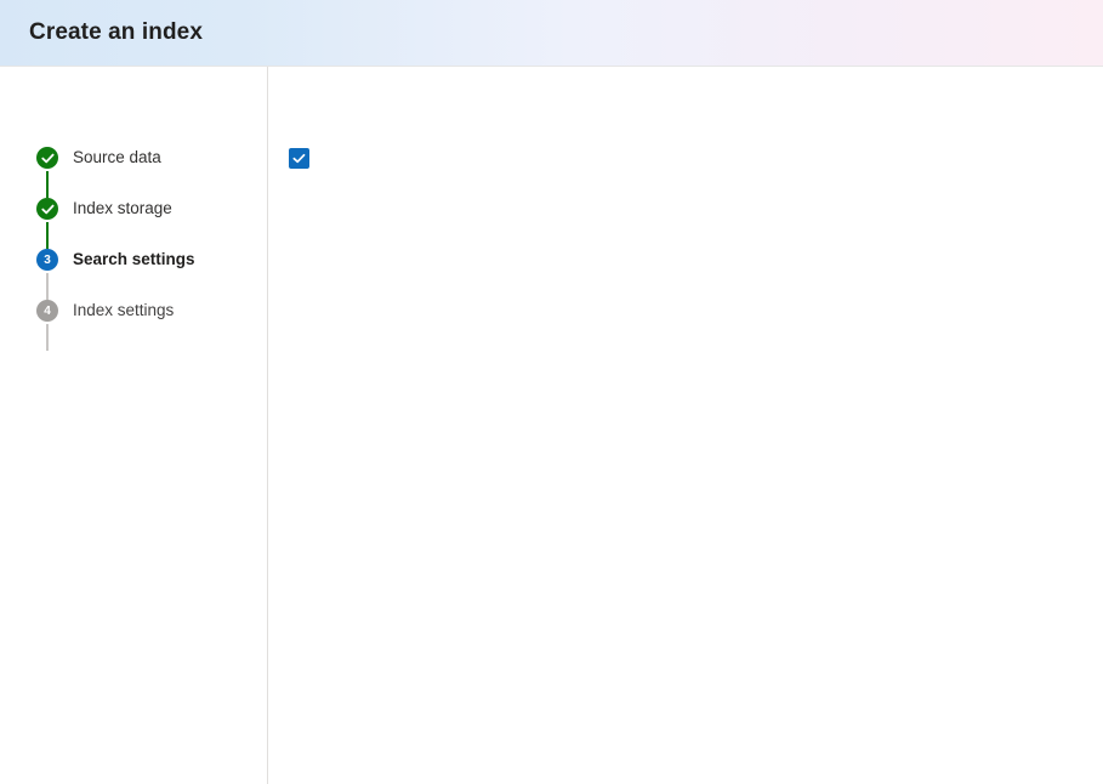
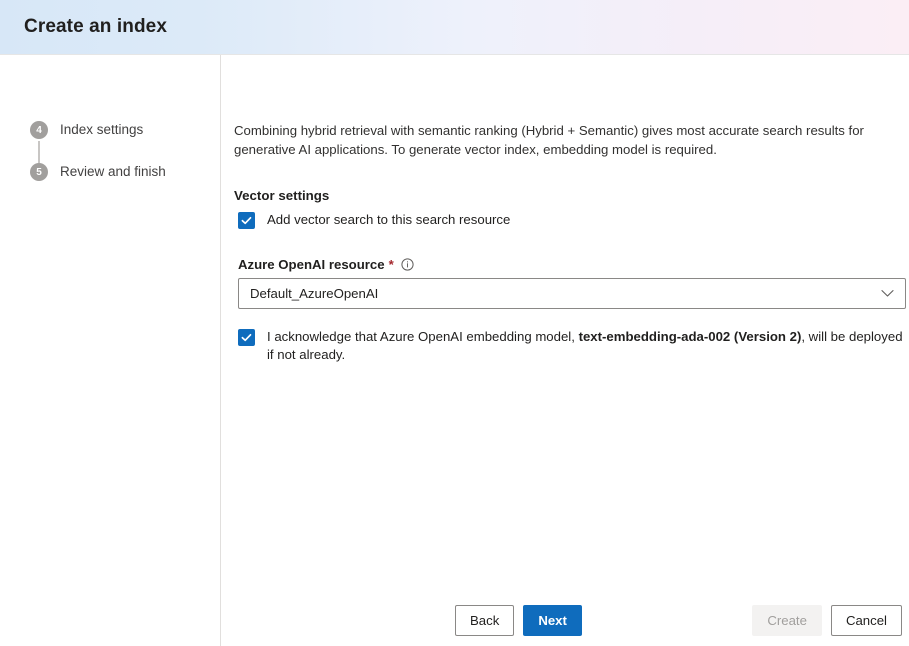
  Create an index
- Source data
- Index storage
- 3
- Search settings
  4
  Index settings
+ 5
+ Review and finish
+ Combining hybrid retrieval with semantic ranking (Hybrid + Semantic) gives most accurate search results for generative AI applications. To generate vector index, embedding model is required.
+ Vector settings
+ Add vector search to this search resource
+ Azure OpenAI resource
+ *
+ Default_AzureOpenAI
+ I acknowledge that Azure OpenAI embedding model, text-embedding-ada-002 (Version 2), will be deployed if not already.
+ Back
+ Next
+ Create
+ Cancel
